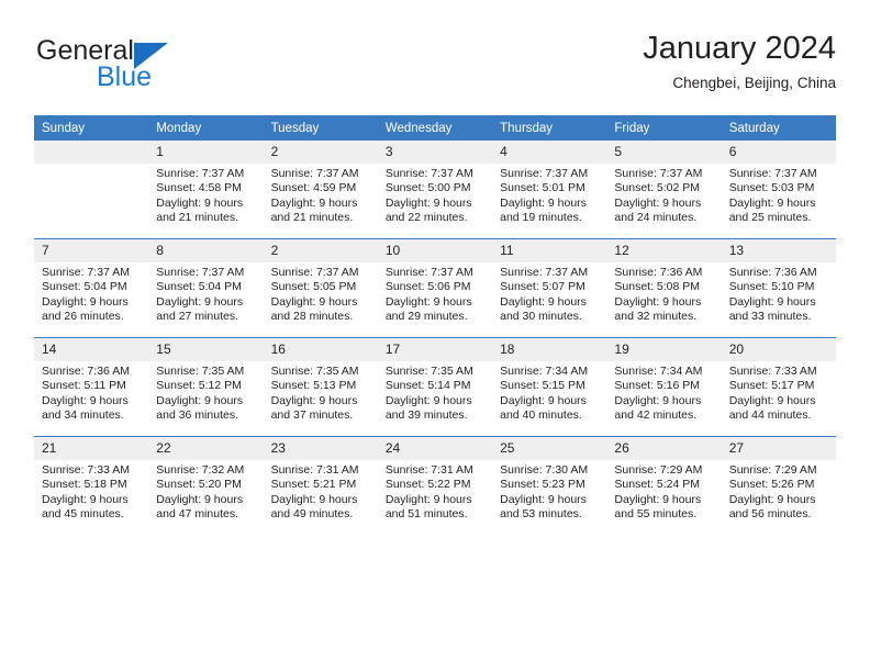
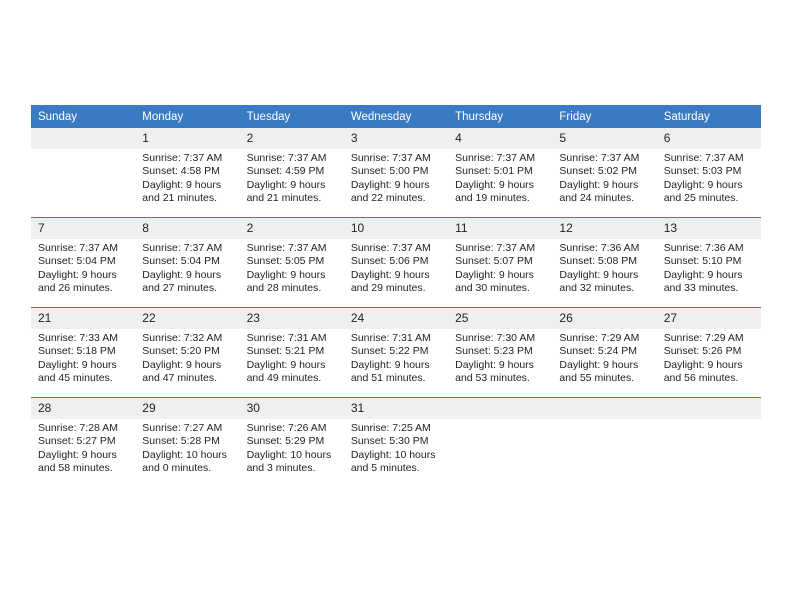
- General
- Blue
- January 2024
- Chengbei, Beijing, China
  Sunday	Monday	Tuesday	Wednesday	Thursday	Friday	Saturday
  	1Sunrise: 7:37 AMSunset: 4:58 PMDaylight: 9 hoursand 21 minutes.	2Sunrise: 7:37 AMSunset: 4:59 PMDaylight: 9 hoursand 21 minutes.	3Sunrise: 7:37 AMSunset: 5:00 PMDaylight: 9 hoursand 22 minutes.	4Sunrise: 7:37 AMSunset: 5:01 PMDaylight: 9 hoursand 19 minutes.	5Sunrise: 7:37 AMSunset: 5:02 PMDaylight: 9 hoursand 24 minutes.	6Sunrise: 7:37 AMSunset: 5:03 PMDaylight: 9 hoursand 25 minutes.
  7Sunrise: 7:37 AMSunset: 5:04 PMDaylight: 9 hoursand 26 minutes.	8Sunrise: 7:37 AMSunset: 5:04 PMDaylight: 9 hoursand 27 minutes.	2Sunrise: 7:37 AMSunset: 5:05 PMDaylight: 9 hoursand 28 minutes.	10Sunrise: 7:37 AMSunset: 5:06 PMDaylight: 9 hoursand 29 minutes.	11Sunrise: 7:37 AMSunset: 5:07 PMDaylight: 9 hoursand 30 minutes.	12Sunrise: 7:36 AMSunset: 5:08 PMDaylight: 9 hoursand 32 minutes.	13Sunrise: 7:36 AMSunset: 5:10 PMDaylight: 9 hoursand 33 minutes.
- 14Sunrise: 7:36 AMSunset: 5:11 PMDaylight: 9 hoursand 34 minutes.	15Sunrise: 7:35 AMSunset: 5:12 PMDaylight: 9 hoursand 36 minutes.	16Sunrise: 7:35 AMSunset: 5:13 PMDaylight: 9 hoursand 37 minutes.	17Sunrise: 7:35 AMSunset: 5:14 PMDaylight: 9 hoursand 39 minutes.	18Sunrise: 7:34 AMSunset: 5:15 PMDaylight: 9 hoursand 40 minutes.	19Sunrise: 7:34 AMSunset: 5:16 PMDaylight: 9 hoursand 42 minutes.	20Sunrise: 7:33 AMSunset: 5:17 PMDaylight: 9 hoursand 44 minutes.
  21Sunrise: 7:33 AMSunset: 5:18 PMDaylight: 9 hoursand 45 minutes.	22Sunrise: 7:32 AMSunset: 5:20 PMDaylight: 9 hoursand 47 minutes.	23Sunrise: 7:31 AMSunset: 5:21 PMDaylight: 9 hoursand 49 minutes.	24Sunrise: 7:31 AMSunset: 5:22 PMDaylight: 9 hoursand 51 minutes.	25Sunrise: 7:30 AMSunset: 5:23 PMDaylight: 9 hoursand 53 minutes.	26Sunrise: 7:29 AMSunset: 5:24 PMDaylight: 9 hoursand 55 minutes.	27Sunrise: 7:29 AMSunset: 5:26 PMDaylight: 9 hoursand 56 minutes.
+ 28Sunrise: 7:28 AMSunset: 5:27 PMDaylight: 9 hoursand 58 minutes.	29Sunrise: 7:27 AMSunset: 5:28 PMDaylight: 10 hoursand 0 minutes.	30Sunrise: 7:26 AMSunset: 5:29 PMDaylight: 10 hoursand 3 minutes.	31Sunrise: 7:25 AMSunset: 5:30 PMDaylight: 10 hoursand 5 minutes.
